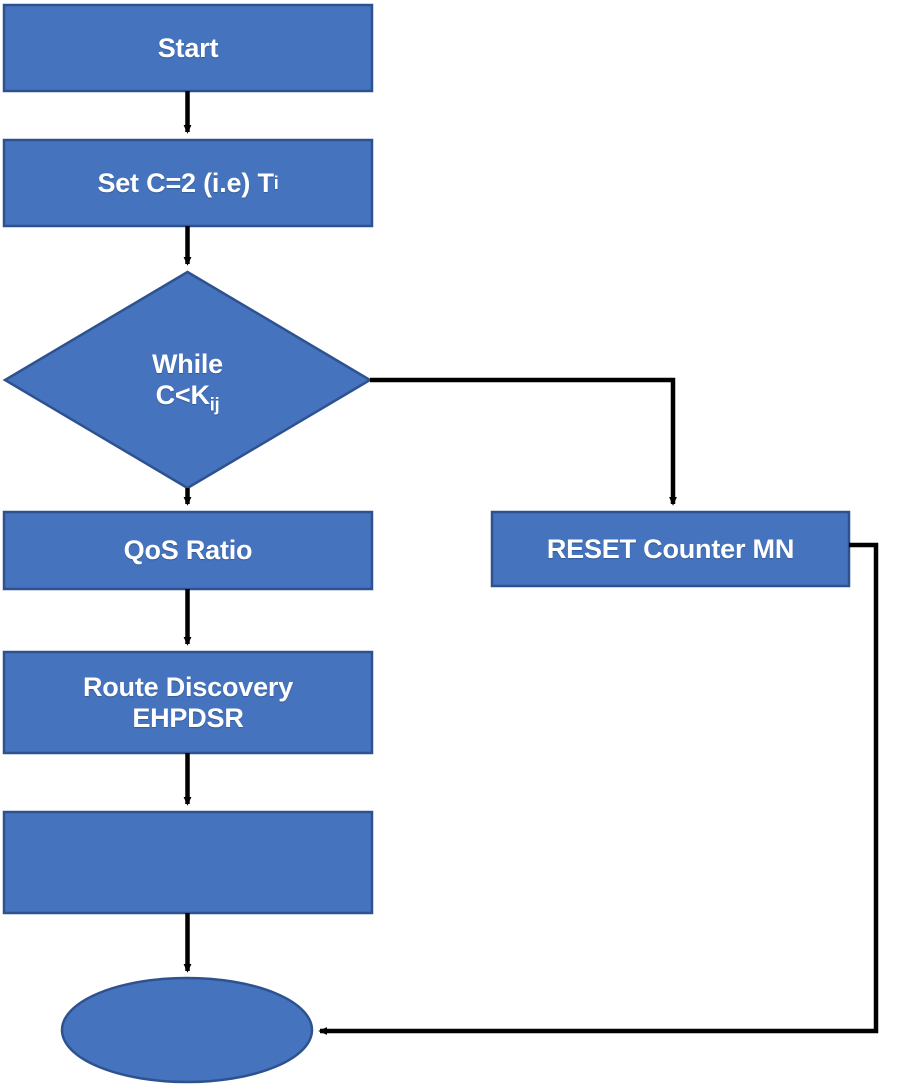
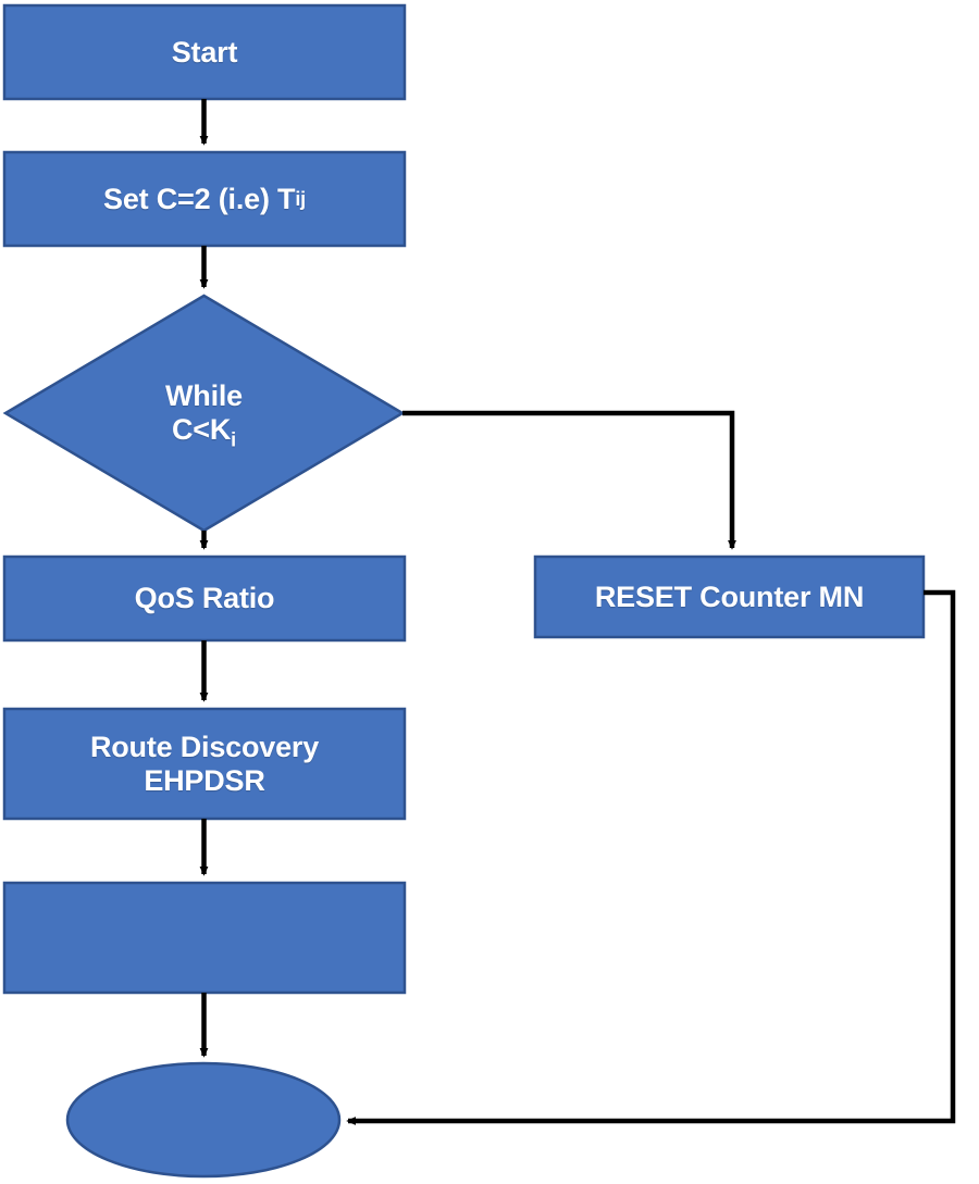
  Start
  Set C=2 (i.e) T
- i
+ ij
  While
- C<Kij
+ C<Ki
  QoS Ratio
  Route Discovery
  EHPDSR
  RESET Counter MN
